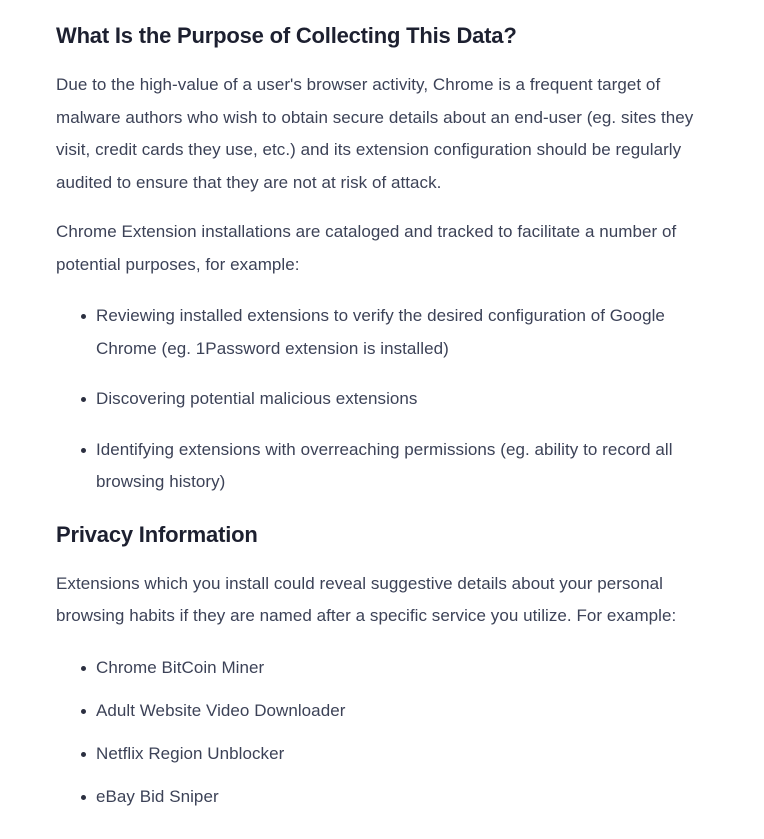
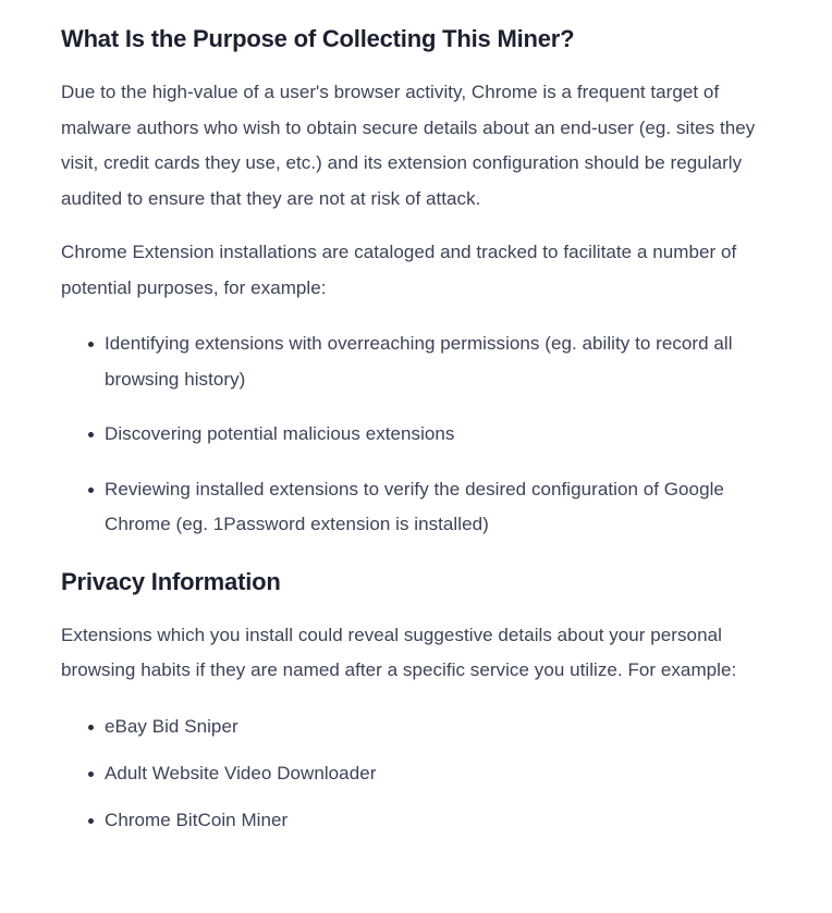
- What Is the Purpose of Collecting This Data?
+ What Is the Purpose of Collecting This Miner?
  Due to the high-value of a user's browser activity, Chrome is a frequent target of malware authors who wish to obtain secure details about an end-user (eg. sites they visit, credit cards they use, etc.) and its extension configuration should be regularly audited to ensure that they are not at risk of attack.
  Chrome Extension installations are cataloged and tracked to facilitate a number of potential purposes, for example:
- Reviewing installed extensions to verify the desired configuration of Google Chrome (eg. 1Password extension is installed)
+ Identifying extensions with overreaching permissions (eg. ability to record all browsing history)
  Discovering potential malicious extensions
- Identifying extensions with overreaching permissions (eg. ability to record all browsing history)
+ Reviewing installed extensions to verify the desired configuration of Google Chrome (eg. 1Password extension is installed)
  Privacy Information
  Extensions which you install could reveal suggestive details about your personal browsing habits if they are named after a specific service you utilize. For example:
- Chrome BitCoin Miner
+ eBay Bid Sniper
  Adult Website Video Downloader
- Netflix Region Unblocker
- eBay Bid Sniper
+ Chrome BitCoin Miner
